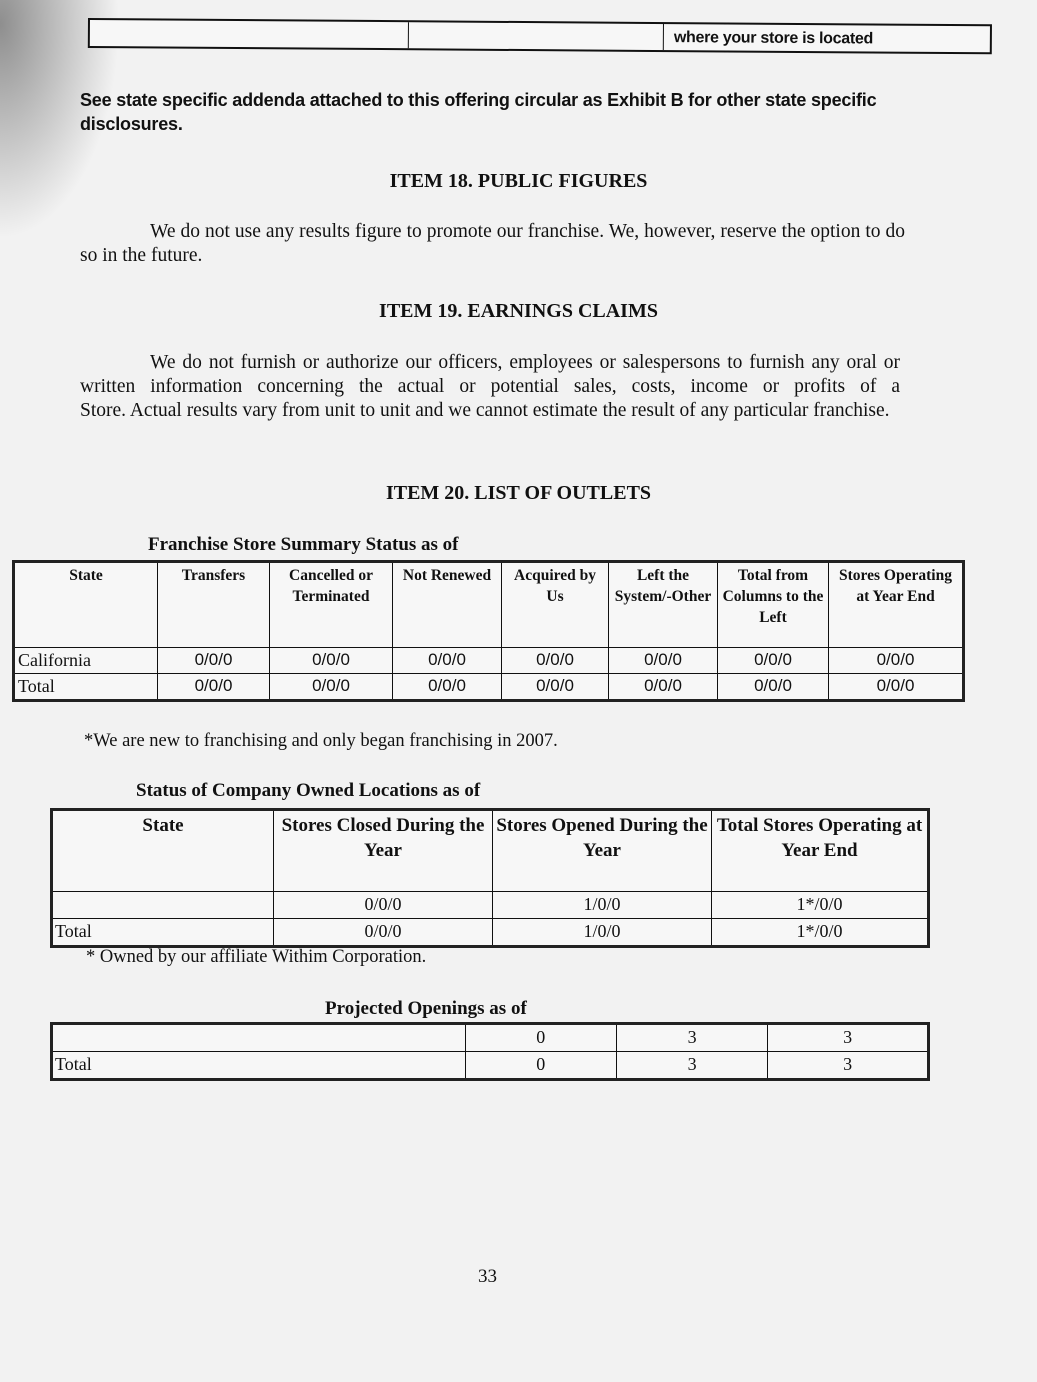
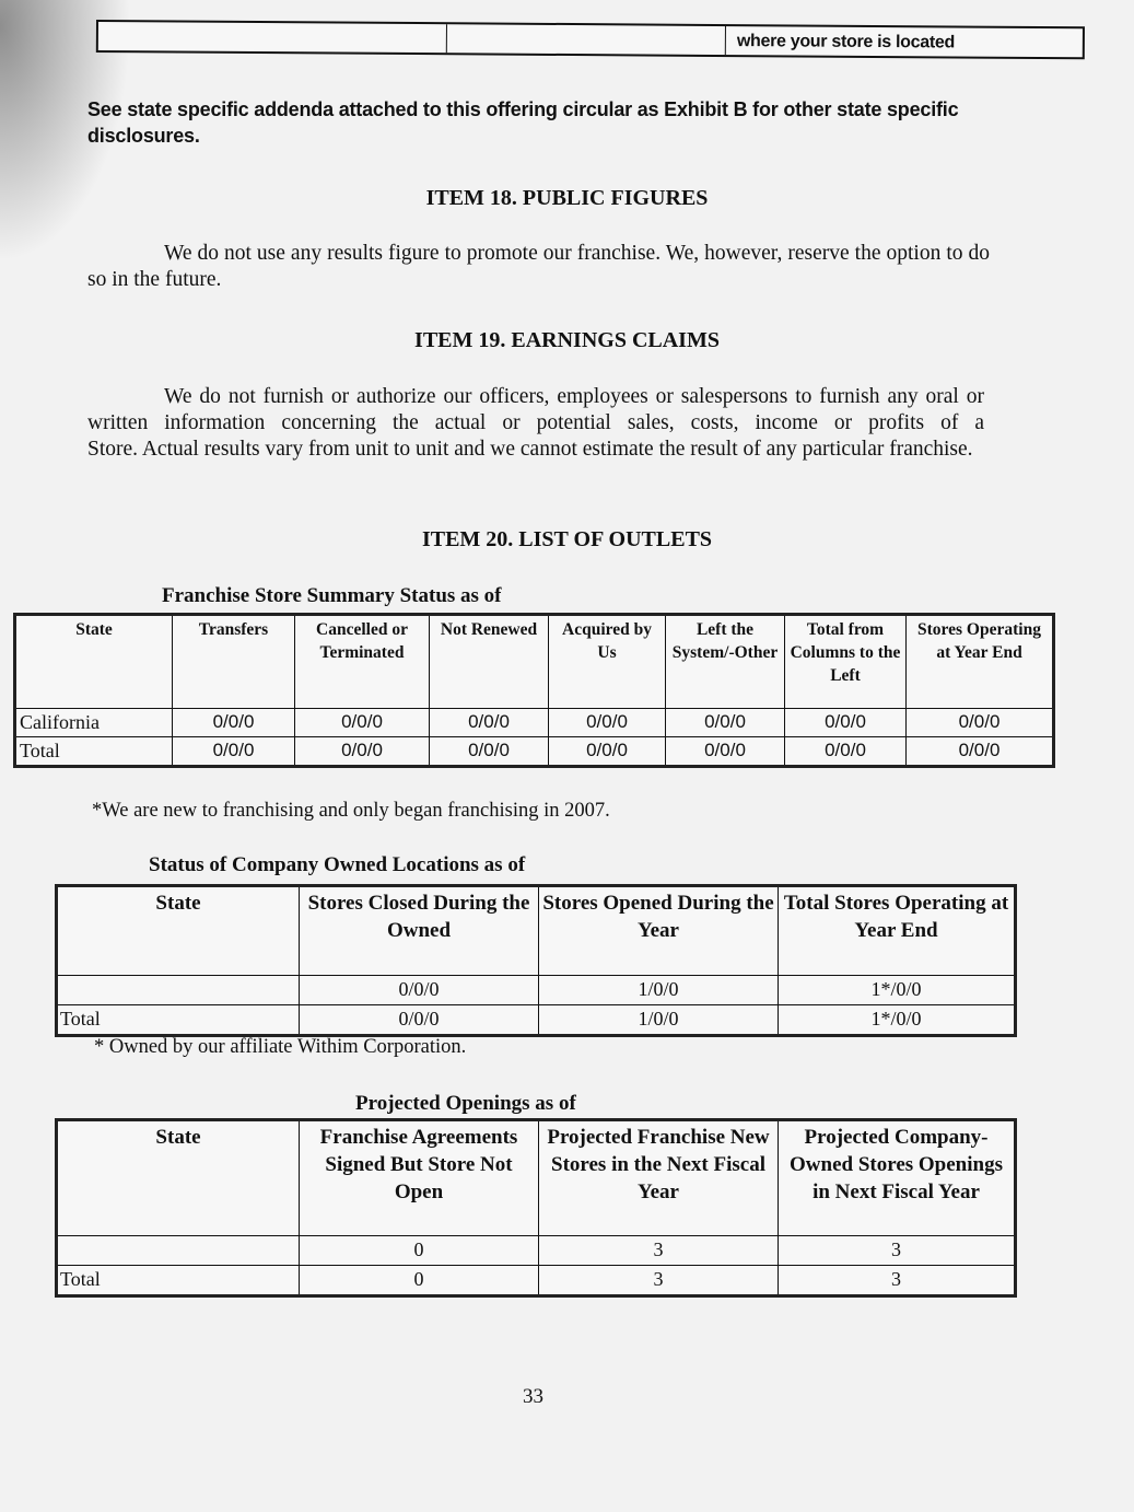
  where your store is located
  See state specific addenda attached to this offering circular as Exhibit B for other state specific disclosures.
  ITEM 18. PUBLIC FIGURES
  We do not use any results figure to promote our franchise. We, however, reserve the option to do so in the future.
  ITEM 19. EARNINGS CLAIMS
  We do not furnish or authorize our officers, employees or salespersons to furnish any oral or written information concerning the actual or potential sales, costs, income or profits of a Store. Actual results vary from unit to unit and we cannot estimate the result of any particular franchise.
  ITEM 20. LIST OF OUTLETS
  Franchise Store Summary Status as of
  State	Transfers	Cancelled or Terminated	Not Renewed	Acquired by Us	Left the System/-Other	Total from Columns to the Left	Stores Operating at Year End
  California	0/0/0	0/0/0	0/0/0	0/0/0	0/0/0	0/0/0	0/0/0
  Total	0/0/0	0/0/0	0/0/0	0/0/0	0/0/0	0/0/0	0/0/0
  *We are new to franchising and only began franchising in 2007.
  Status of Company Owned Locations as of
- State	Stores Closed During the Year	Stores Opened During the Year	Total Stores Operating at Year End
+ State	Stores Closed During the Owned	Stores Opened During the Year	Total Stores Operating at Year End
  	0/0/0	1/0/0	1*/0/0
  Total	0/0/0	1/0/0	1*/0/0
  * Owned by our affiliate Withim Corporation.
  Projected Openings as of
+ State	Franchise Agreements Signed But Store Not Open	Projected Franchise New Stores in the Next Fiscal Year	Projected Company-Owned Stores Openings in Next Fiscal Year
  	0	3	3
  Total	0	3	3
  33
